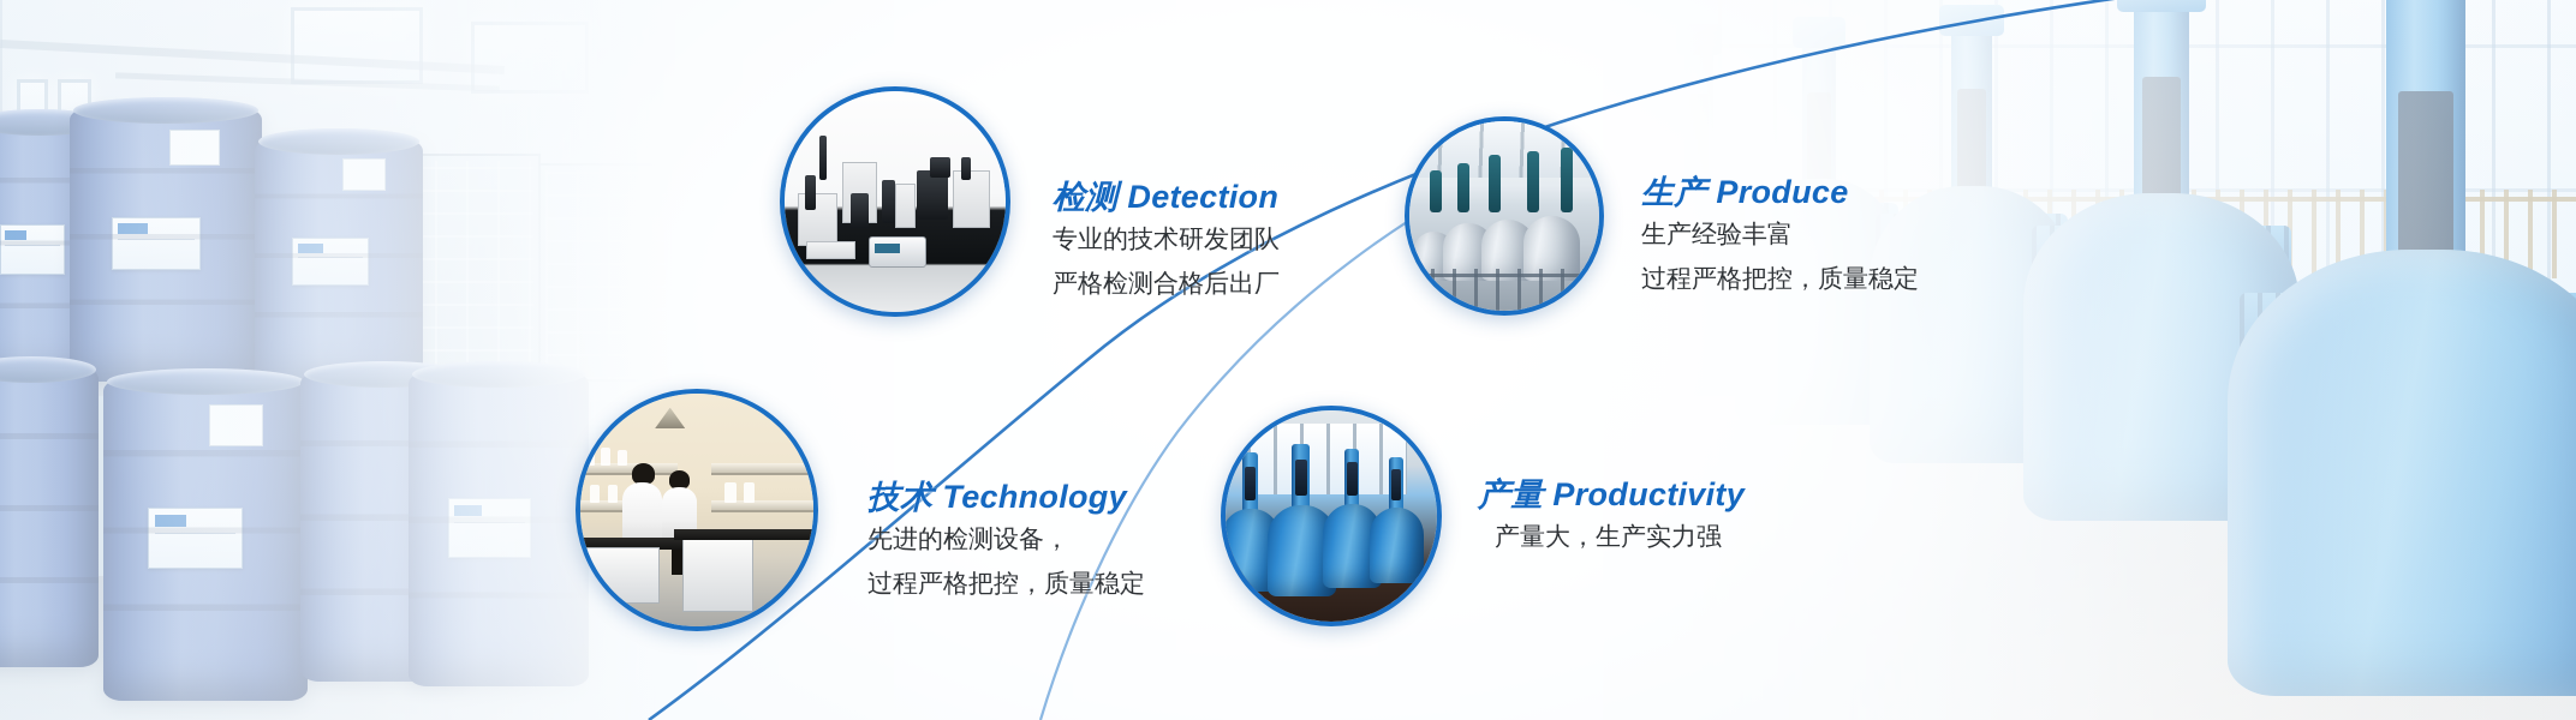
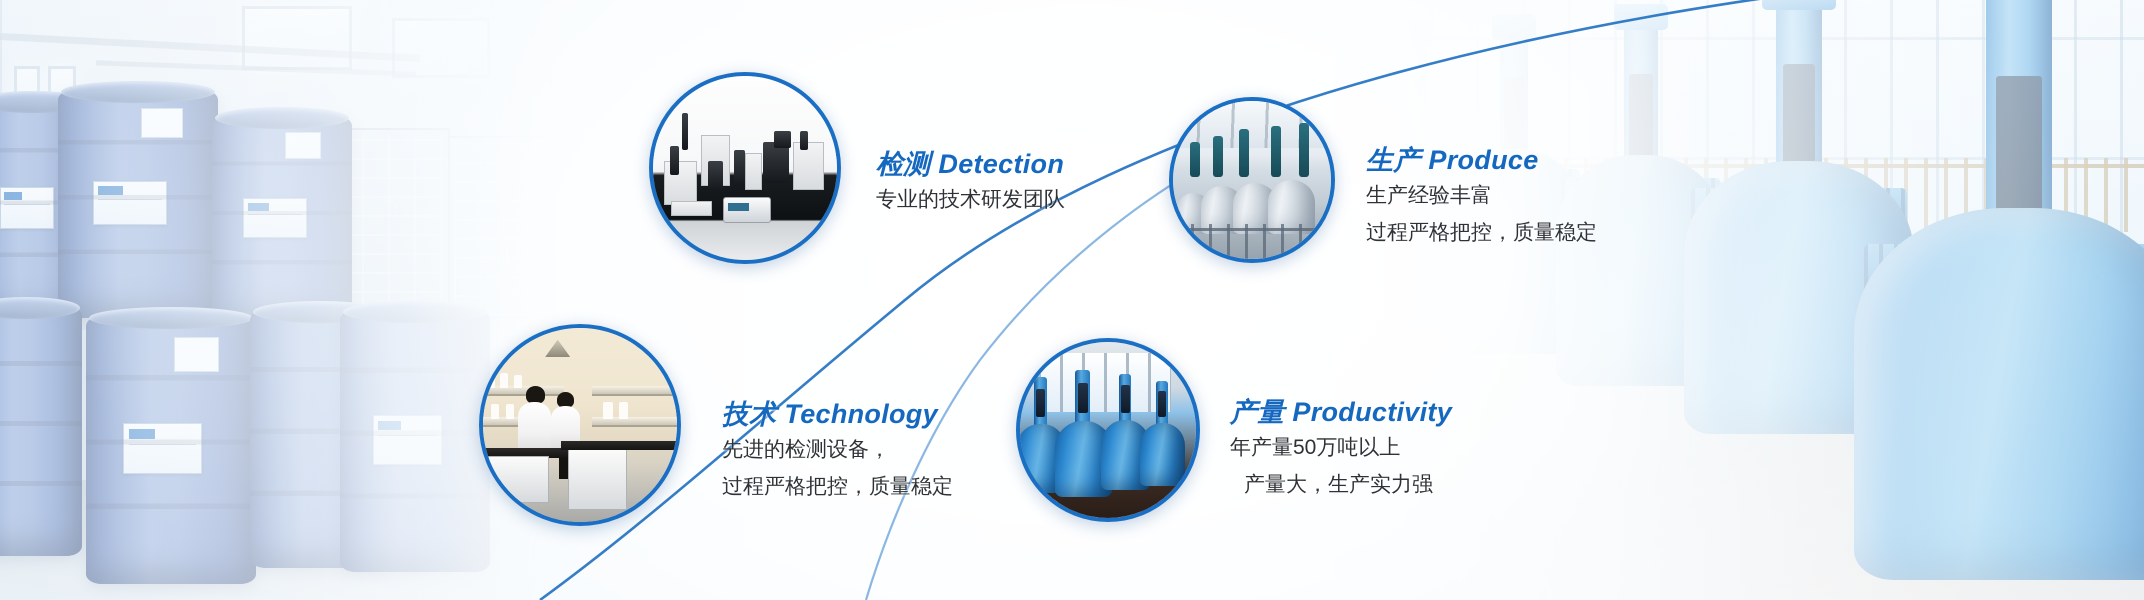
  检测 Detection
  专业的技术研发团队
- 严格检测合格后出厂
  生产 Produce
  生产经验丰富
  过程严格把控，质量稳定
  技术 Technology
  先进的检测设备，
  过程严格把控，质量稳定
  产量 Productivity
+ 年产量50万吨以上
  产量大，生产实力强
